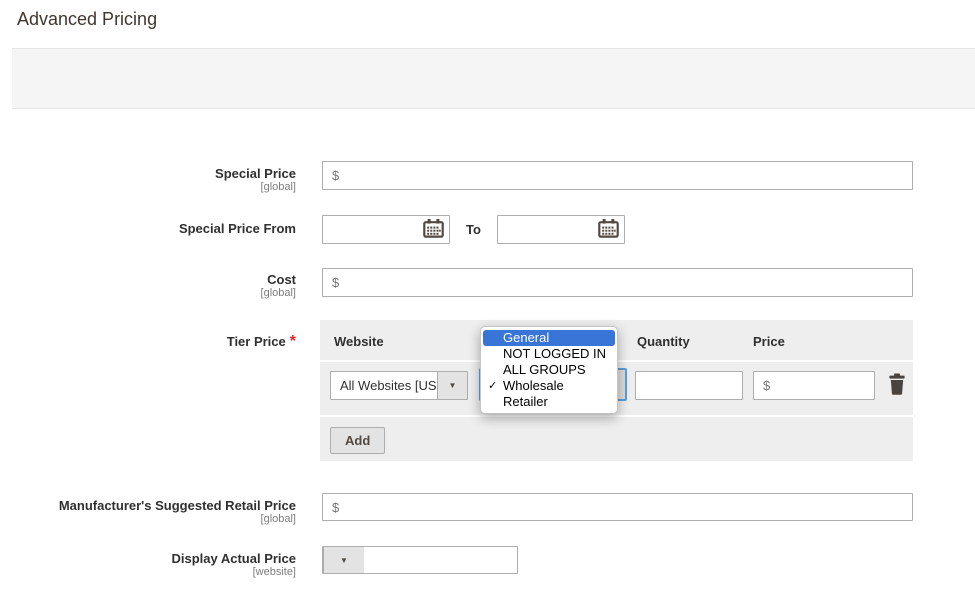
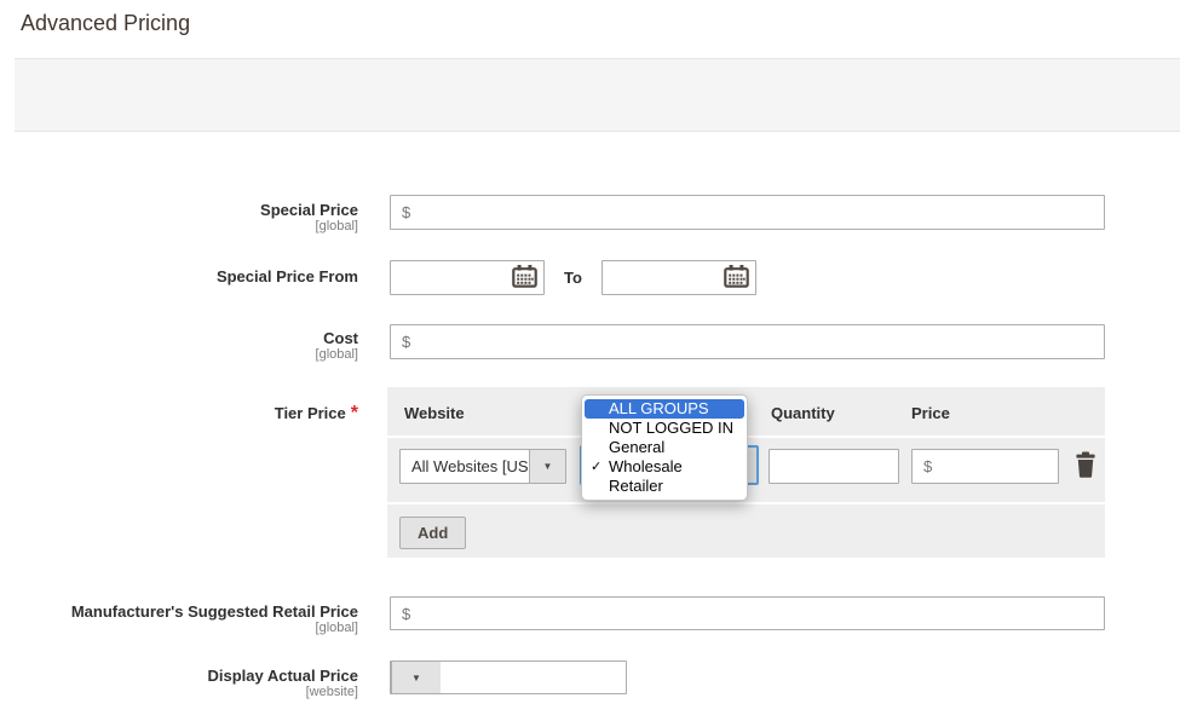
  Advanced Pricing
  Special Price
  [global]
  $
  Special Price From
  To
  Cost
  [global]
  $
  Tier Price *
  Website
  Quantity
  Price
  All Websites [US
  ▼
  $
  Add
- General
+ ALL GROUPS
  NOT LOGGED IN
- ALL GROUPS
+ General
  ✓
  Wholesale
  Retailer
  Manufacturer's Suggested Retail Price
  [global]
  $
  Display Actual Price
  [website]
  ▼
